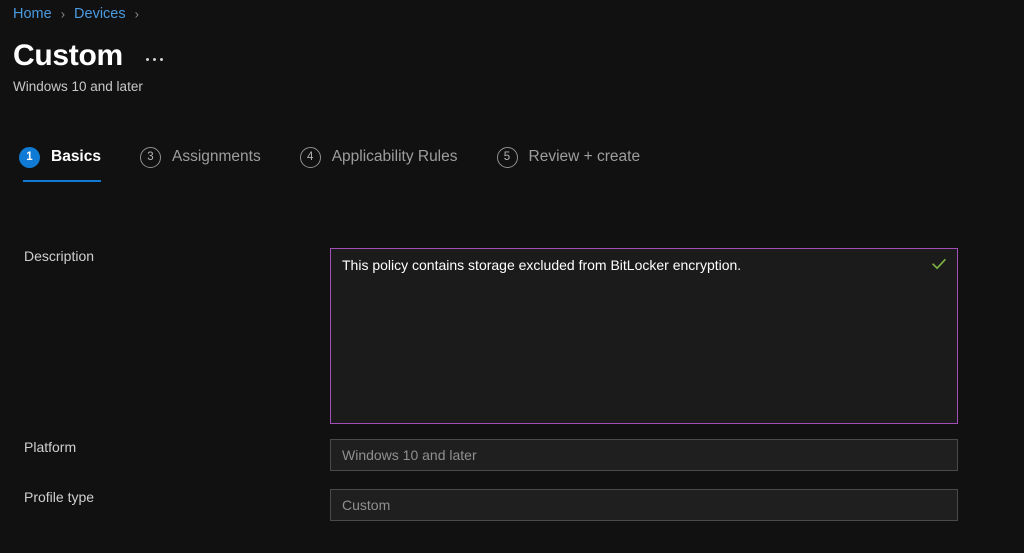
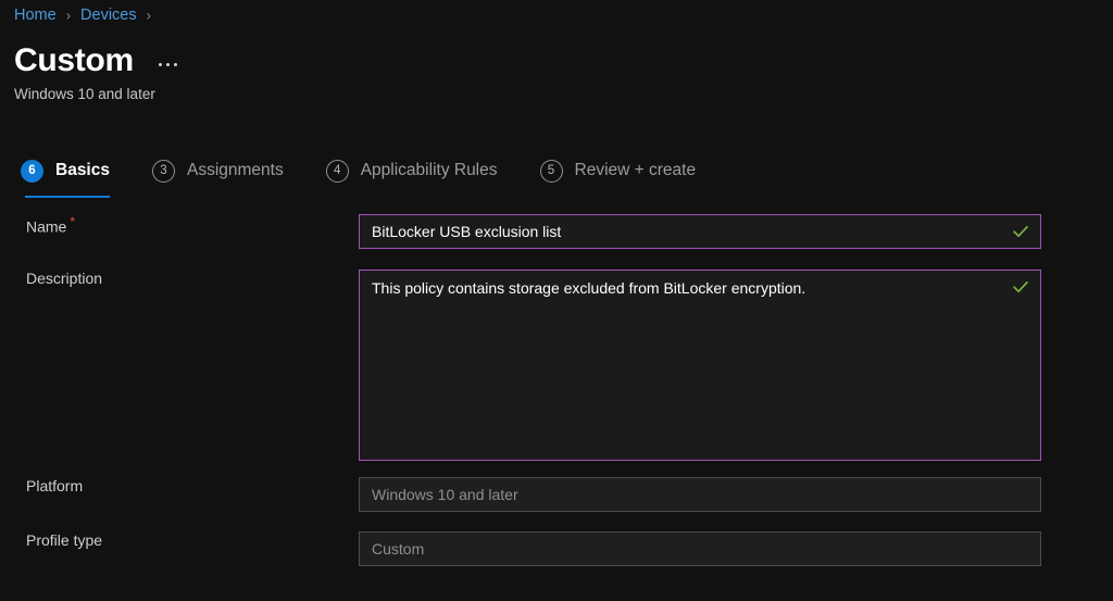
  Home
  ›
  Devices
  ›
  Custom
  Windows 10 and later
- 1
+ 6
  Basics
  3
  Assignments
  4
  Applicability Rules
  5
  Review + create
+ Name *
+ BitLocker USB exclusion list
  Description
  This policy contains storage excluded from BitLocker encryption.
  Platform
  Windows 10 and later
  Profile type
  Custom
